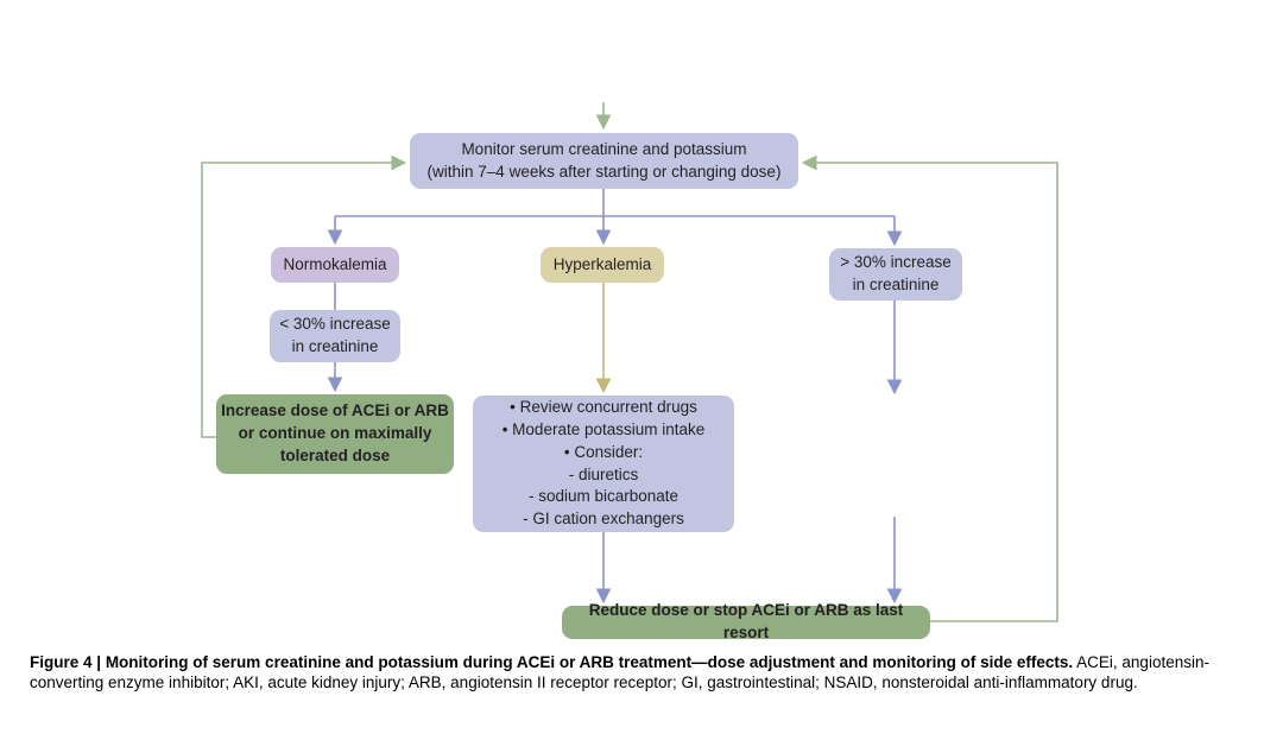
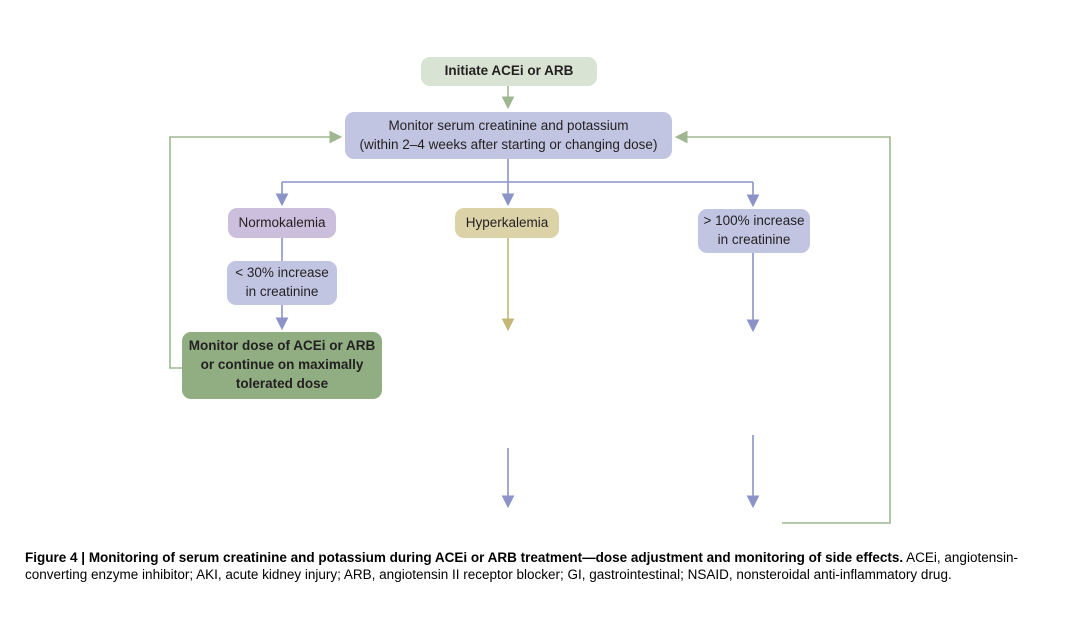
+ Initiate ACEi or ARB
  Monitor serum creatinine and potassium
- (within 7–4 weeks after starting or changing dose)
+ (within 2–4 weeks after starting or changing dose)
  Normokalemia
  Hyperkalemia
- > 30% increase
+ > 100% increase
  in creatinine
  < 30% increase
  in creatinine
- Increase dose of ACEi or ARB
+ Monitor dose of ACEi or ARB
  or continue on maximally
  tolerated dose
- • Review concurrent drugs
- • Moderate potassium intake
- • Consider:
- - diuretics
- - sodium bicarbonate
- - GI cation exchangers
- Reduce dose or stop ACEi or ARB as last resort
- Figure 4 | Monitoring of serum creatinine and potassium during ACEi or ARB treatment—dose adjustment and monitoring of side effects. ACEi, angiotensin-converting enzyme inhibitor; AKI, acute kidney injury; ARB, angiotensin II receptor receptor; GI, gastrointestinal; NSAID, nonsteroidal anti-inflammatory drug.
+ Figure 4 | Monitoring of serum creatinine and potassium during ACEi or ARB treatment—dose adjustment and monitoring of side effects. ACEi, angiotensin-converting enzyme inhibitor; AKI, acute kidney injury; ARB, angiotensin II receptor blocker; GI, gastrointestinal; NSAID, nonsteroidal anti-inflammatory drug.
